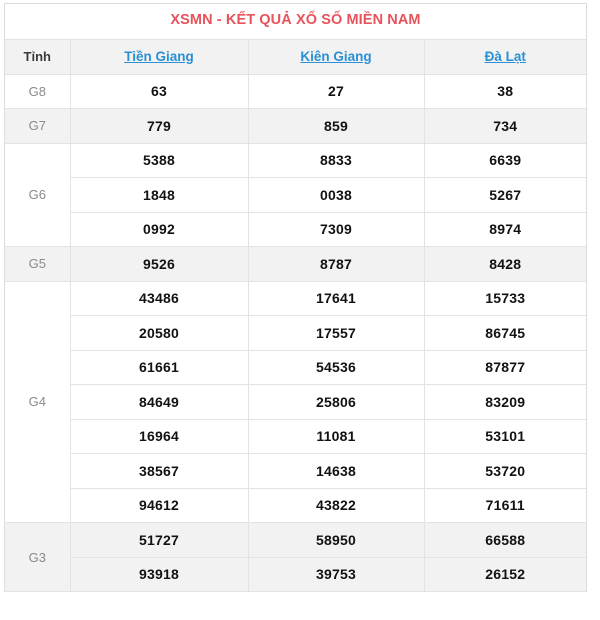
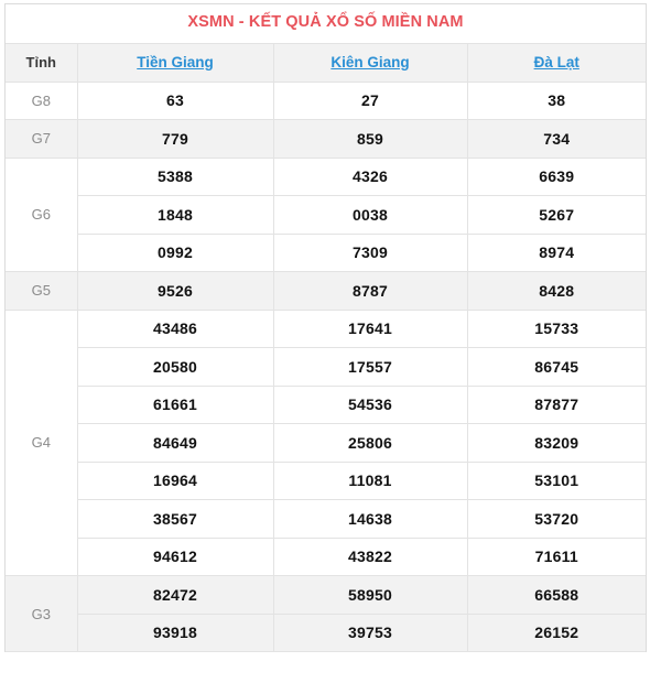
  XSMN - KẾT QUẢ XỔ SỐ MIỀN NAM
  Tỉnh	Tiền Giang	Kiên Giang	Đà Lạt
  G8	63	27	38
  G7	779	859	734
- G6	5388	8833	6639
+ G6	5388	4326	6639
  1848	0038	5267
  0992	7309	8974
  G5	9526	8787	8428
  G4	43486	17641	15733
  20580	17557	86745
  61661	54536	87877
  84649	25806	83209
  16964	11081	53101
  38567	14638	53720
  94612	43822	71611
- G3	51727	58950	66588
+ G3	82472	58950	66588
  93918	39753	26152
